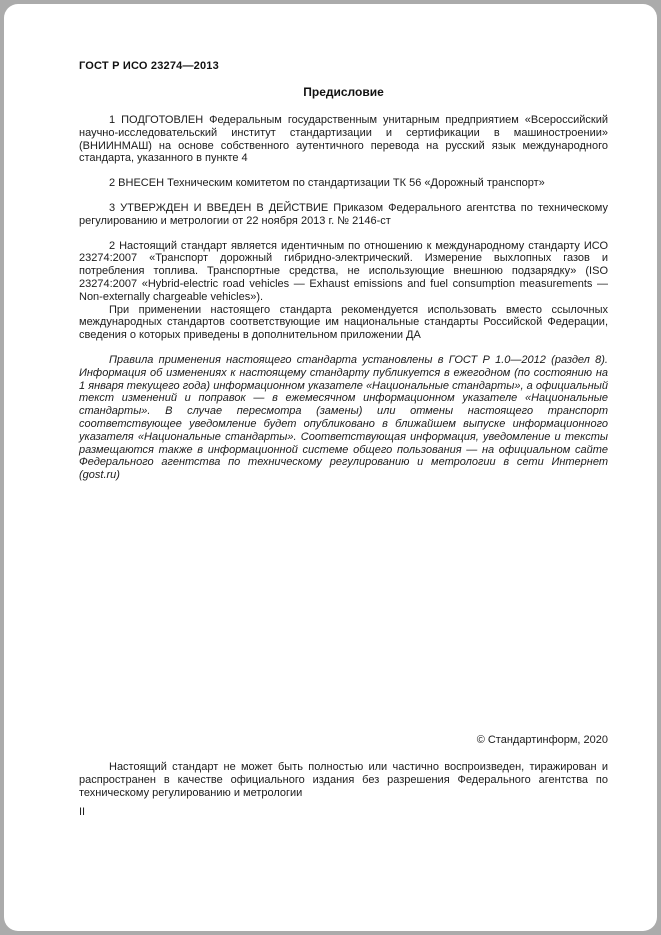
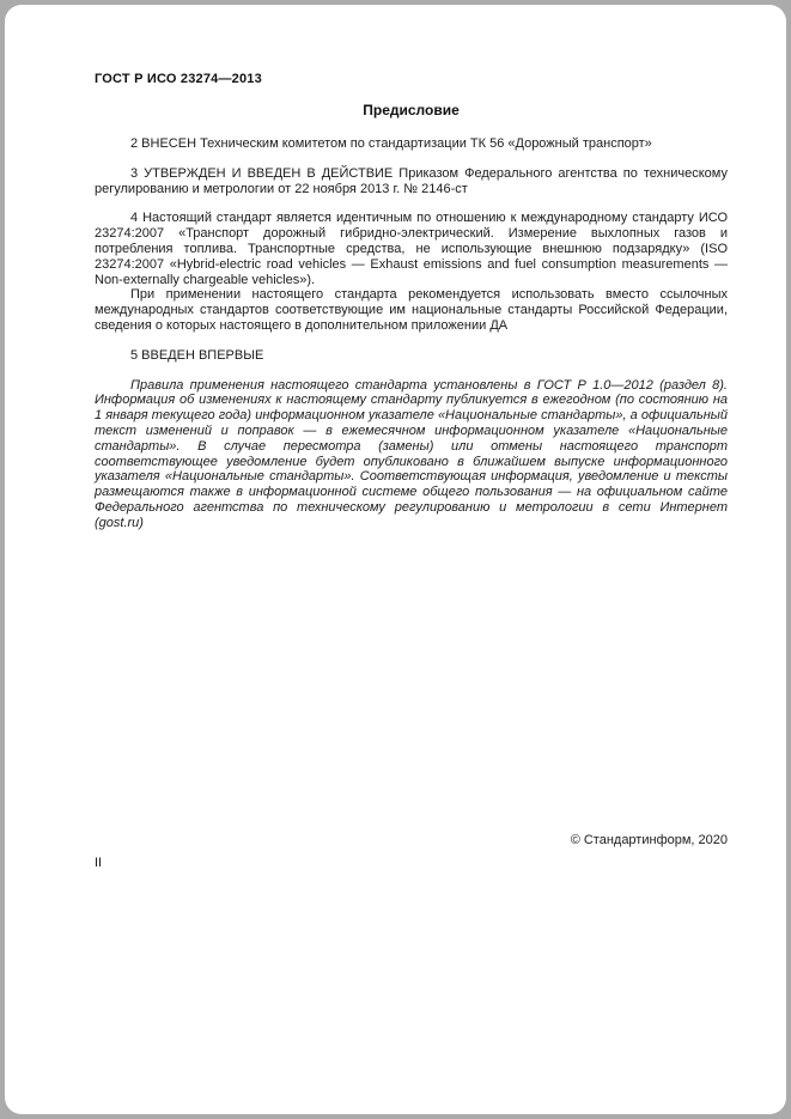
  ГОСТ Р ИСО 23274—2013
  Предисловие
- 1 ПОДГОТОВЛЕН Федеральным государственным унитарным предприятием «Всероссийский научно-исследовательский институт стандартизации и сертификации в машиностроении» (ВНИИНМАШ) на основе собственного аутентичного перевода на русский язык международного стандарта, указанного в пункте 4
  2 ВНЕСЕН Техническим комитетом по стандартизации ТК 56 «Дорожный транспорт»
  3 УТВЕРЖДЕН И ВВЕДЕН В ДЕЙСТВИЕ Приказом Федерального агентства по техническому регулированию и метрологии от 22 ноября 2013 г. № 2146-ст
- 2 Настоящий стандарт является идентичным по отношению к международному стандарту ИСО 23274:2007 «Транспорт дорожный гибридно-электрический. Измерение выхлопных газов и потребления топлива. Транспортные средства, не использующие внешнюю подзарядку» (ISO 23274:2007 «Hybrid-electric road vehicles — Exhaust emissions and fuel consumption measurements — Non-externally chargeable vehicles»).
+ 4 Настоящий стандарт является идентичным по отношению к международному стандарту ИСО 23274:2007 «Транспорт дорожный гибридно-электрический. Измерение выхлопных газов и потребления топлива. Транспортные средства, не использующие внешнюю подзарядку» (ISO 23274:2007 «Hybrid-electric road vehicles — Exhaust emissions and fuel consumption measurements — Non-externally chargeable vehicles»).
- При применении настоящего стандарта рекомендуется использовать вместо ссылочных международных стандартов соответствующие им национальные стандарты Российской Федерации, сведения о которых приведены в дополнительном приложении ДА
+ При применении настоящего стандарта рекомендуется использовать вместо ссылочных международных стандартов соответствующие им национальные стандарты Российской Федерации, сведения о которых настоящего в дополнительном приложении ДА
+ 5 ВВЕДЕН ВПЕРВЫЕ
  Правила применения настоящего стандарта установлены в ГОСТ Р 1.0—2012 (раздел 8). Информация об изменениях к настоящему стандарту публикуется в ежегодном (по состоянию на 1 января текущего года) информационном указателе «Национальные стандарты», а официальный текст изменений и поправок — в ежемесячном информационном указателе «Национальные стандарты». В случае пересмотра (замены) или отмены настоящего транспорт соответствующее уведомление будет опубликовано в ближайшем выпуске информационного указателя «Национальные стандарты». Соответствующая информация, уведомление и тексты размещаются также в информационной системе общего пользования — на официальном сайте Федерального агентства по техническому регулированию и метрологии в сети Интернет (gost.ru)
  © Стандартинформ, 2020
- Настоящий стандарт не может быть полностью или частично воспроизведен, тиражирован и распространен в качестве официального издания без разрешения Федерального агентства по техническому регулированию и метрологии
  II
